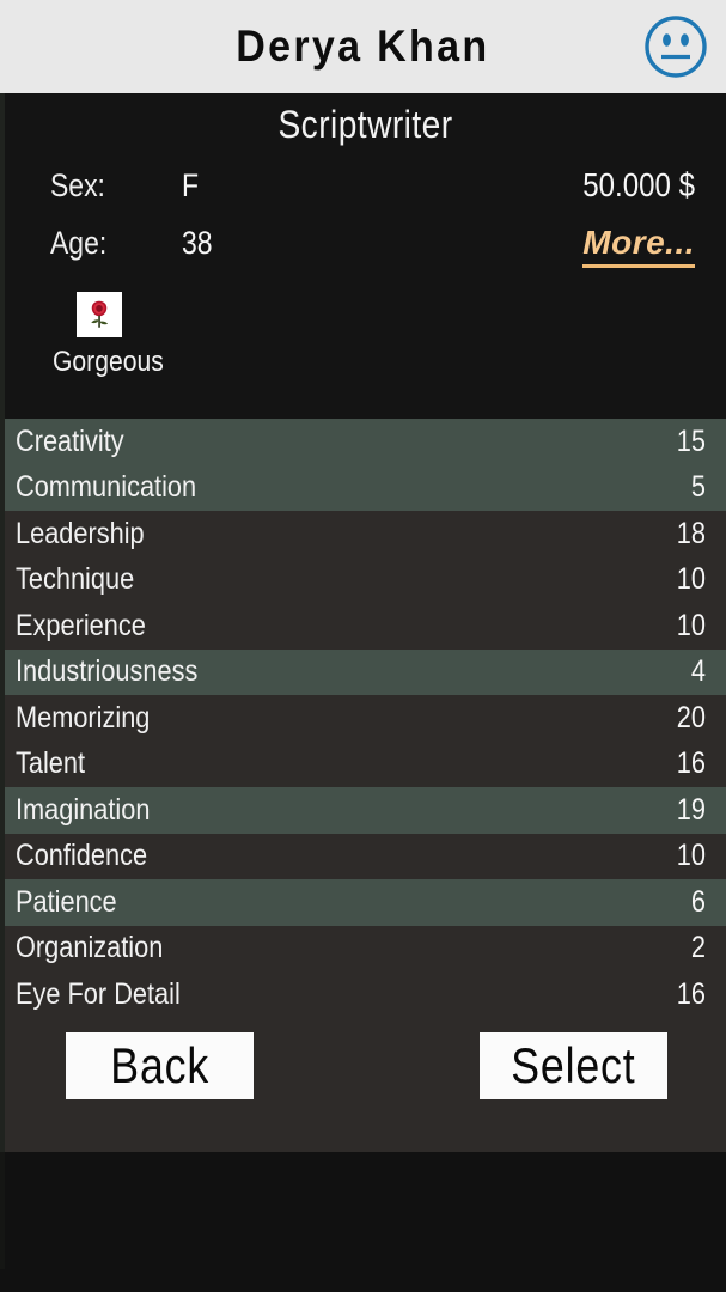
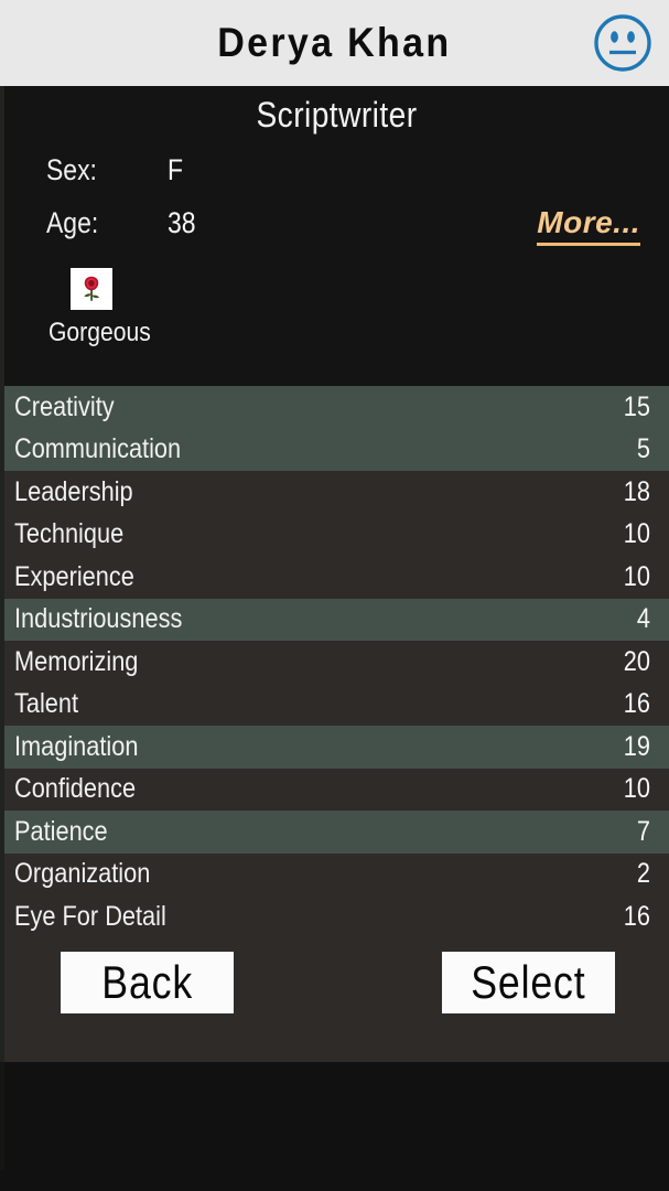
  Derya Khan
  Scriptwriter
  Sex:
  F
- 50.000 $
  Age:
  38
  More...
  Gorgeous
  Creativity
  15
  Communication
  5
  Leadership
  18
  Technique
  10
  Experience
  10
  Industriousness
  4
  Memorizing
  20
  Talent
  16
  Imagination
  19
  Confidence
  10
  Patience
- 6
+ 7
  Organization
  2
  Eye For Detail
  16
  Back
  Select
